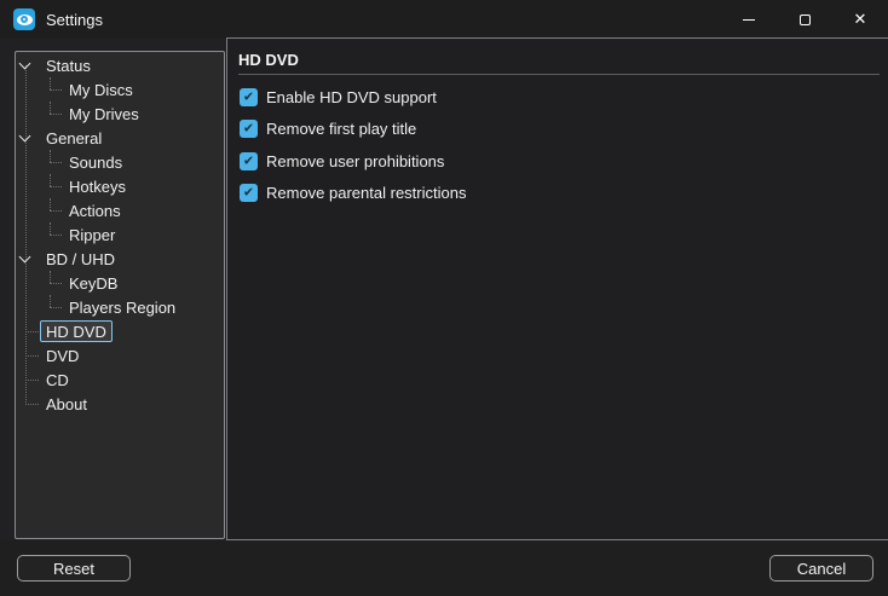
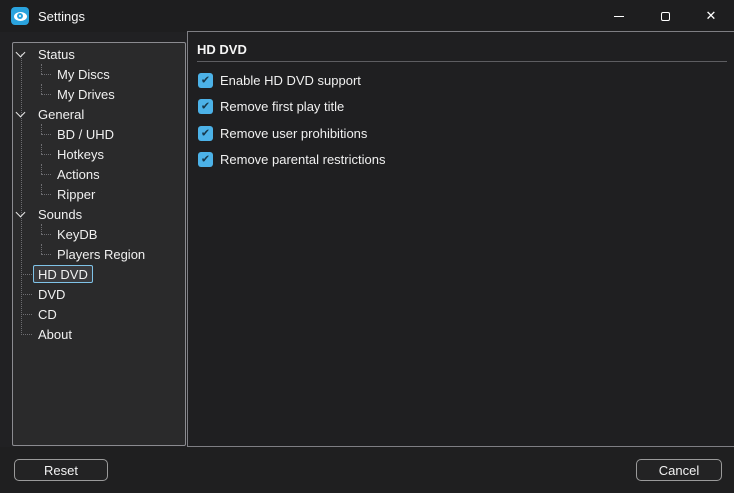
  Settings
  ✕
  Status
  My Discs
  My Drives
  General
- Sounds
+ BD / UHD
  Hotkeys
  Actions
  Ripper
- BD / UHD
+ Sounds
  KeyDB
  Players Region
  HD DVD
  DVD
  CD
  About
  HD DVD
  ✔
  Enable HD DVD support
  ✔
  Remove first play title
  ✔
  Remove user prohibitions
  ✔
  Remove parental restrictions
  Reset
  Cancel
